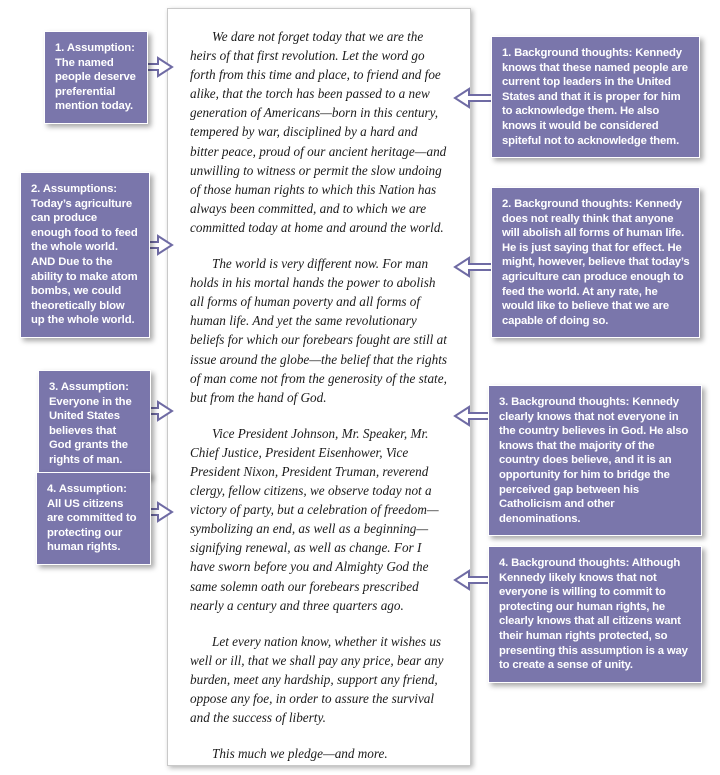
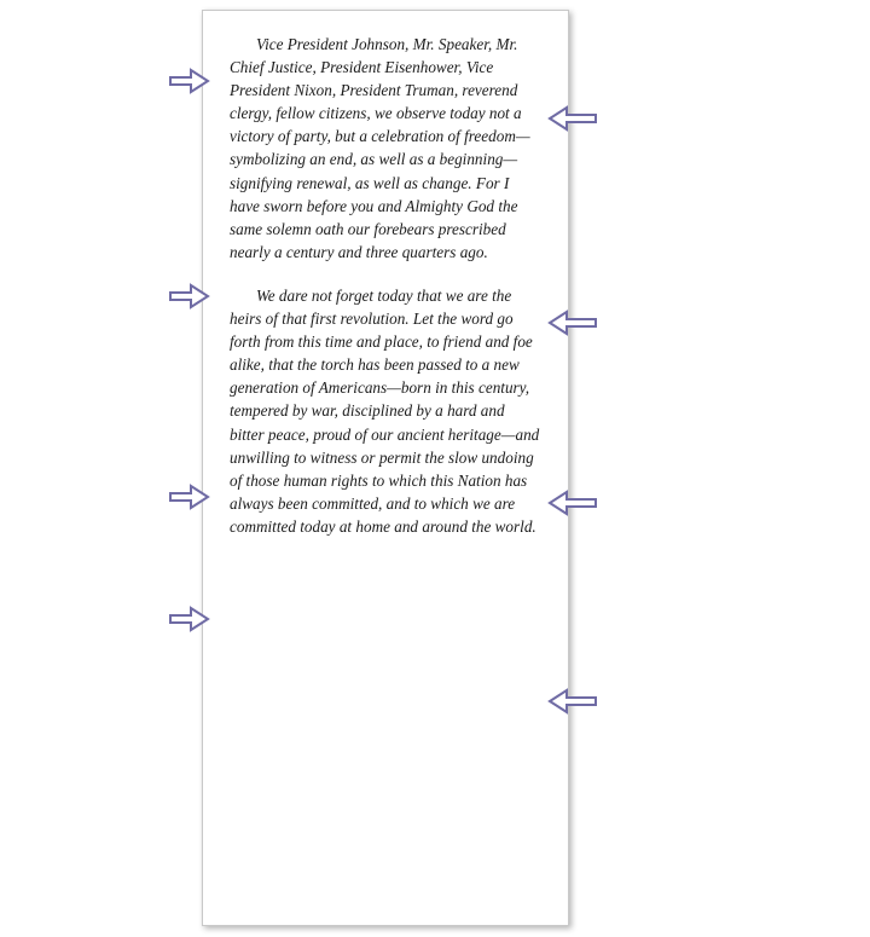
- We dare not forget today that we are the heirs of that first revolution. Let the word go forth from this time and place, to friend and foe alike, that the torch has been passed to a new generation of Americans—born in this century, tempered by war, disciplined by a hard and bitter peace, proud of our ancient heritage—and unwilling to witness or permit the slow undoing of those human rights to which this Nation has always been committed, and to which we are committed today at home and around the world.
+ Vice President Johnson, Mr. Speaker, Mr. Chief Justice, President Eisenhower, Vice President Nixon, President Truman, reverend clergy, fellow citizens, we observe today not a victory of party, but a celebration of freedom—symbolizing an end, as well as a beginning—signifying renewal, as well as change. For I have sworn before you and Almighty God the same solemn oath our forebears prescribed nearly a century and three quarters ago.
- The world is very different now. For man holds in his mortal hands the power to abolish all forms of human poverty and all forms of human life. And yet the same revolutionary beliefs for which our forebears fought are still at issue around the globe—the belief that the rights of man come not from the generosity of the state, but from the hand of God.
- Vice President Johnson, Mr. Speaker, Mr. Chief Justice, President Eisenhower, Vice President Nixon, President Truman, reverend clergy, fellow citizens, we observe today not a victory of party, but a celebration of freedom—symbolizing an end, as well as a beginning—signifying renewal, as well as change. For I have sworn before you and Almighty God the same solemn oath our forebears prescribed nearly a century and three quarters ago.
+ We dare not forget today that we are the heirs of that first revolution. Let the word go forth from this time and place, to friend and foe alike, that the torch has been passed to a new generation of Americans—born in this century, tempered by war, disciplined by a hard and bitter peace, proud of our ancient heritage—and unwilling to witness or permit the slow undoing of those human rights to which this Nation has always been committed, and to which we are committed today at home and around the world.
- Let every nation know, whether it wishes us well or ill, that we shall pay any price, bear any burden, meet any hardship, support any friend, oppose any foe, in order to assure the survival and the success of liberty.
- This much we pledge—and more.
- 1. Assumption: The named people deserve preferential mention today.
- 2. Assumptions: Today’s agriculture can produce enough food to feed the whole world. AND Due to the ability to make atom bombs, we could theoretically blow up the whole world.
- 3. Assumption: Everyone in the United States believes that God grants the rights of man.
- 4. Assumption: All US citizens are committed to protecting our human rights.
- 1. Background thoughts: Kennedy knows that these named people are current top leaders in the United States and that it is proper for him to acknowledge them. He also knows it would be considered spiteful not to acknowledge them.
- 2. Background thoughts: Kennedy does not really think that anyone will abolish all forms of human life. He is just saying that for effect. He might, however, believe that today’s agriculture can produce enough to feed the world. At any rate, he would like to believe that we are capable of doing so.
- 3. Background thoughts: Kennedy clearly knows that not everyone in the country believes in God. He also knows that the majority of the country does believe, and it is an opportunity for him to bridge the perceived gap between his Catholicism and other denominations.
- 4. Background thoughts: Although Kennedy likely knows that not everyone is willing to commit to protecting our human rights, he clearly knows that all citizens want their human rights protected, so presenting this assumption is a way to create a sense of unity.
